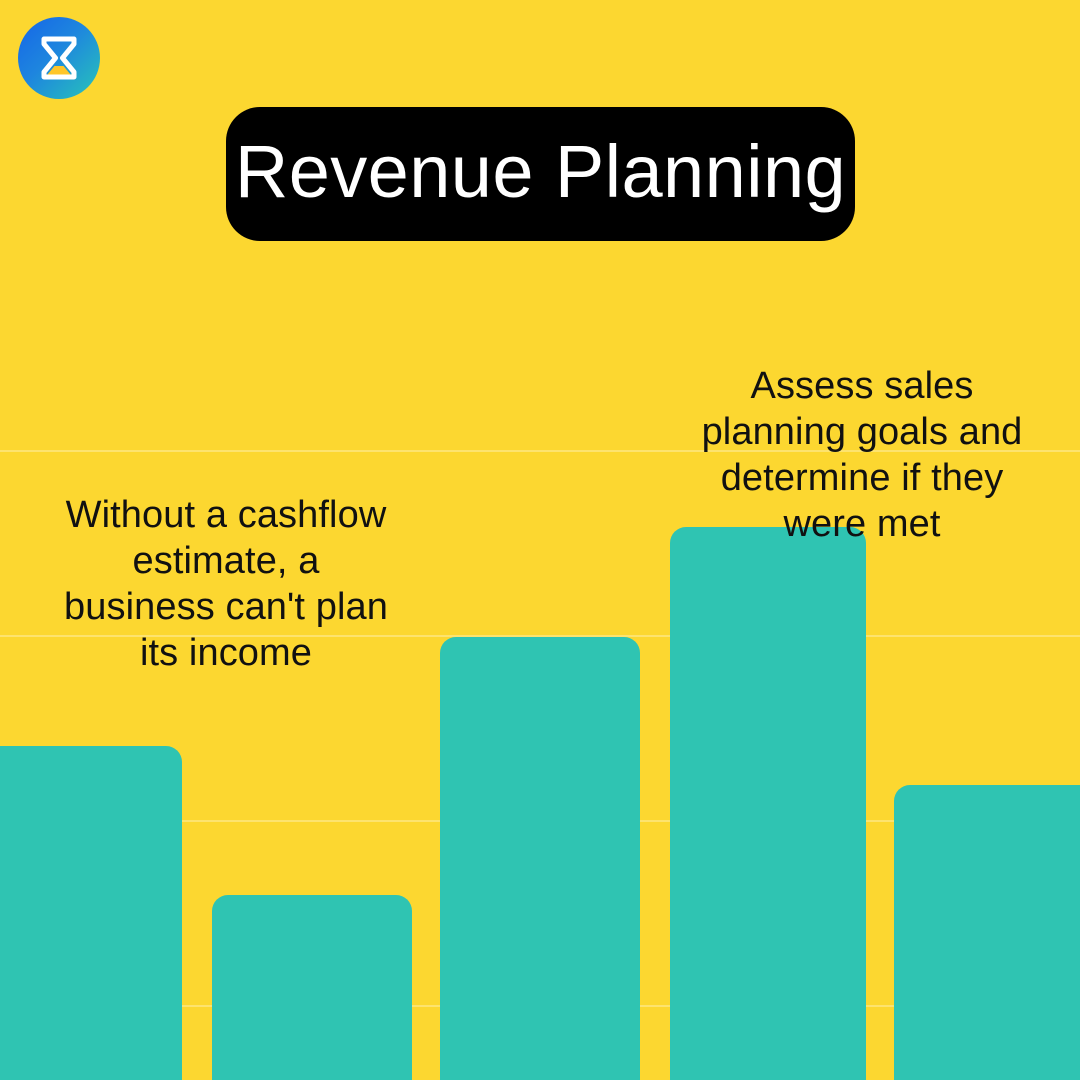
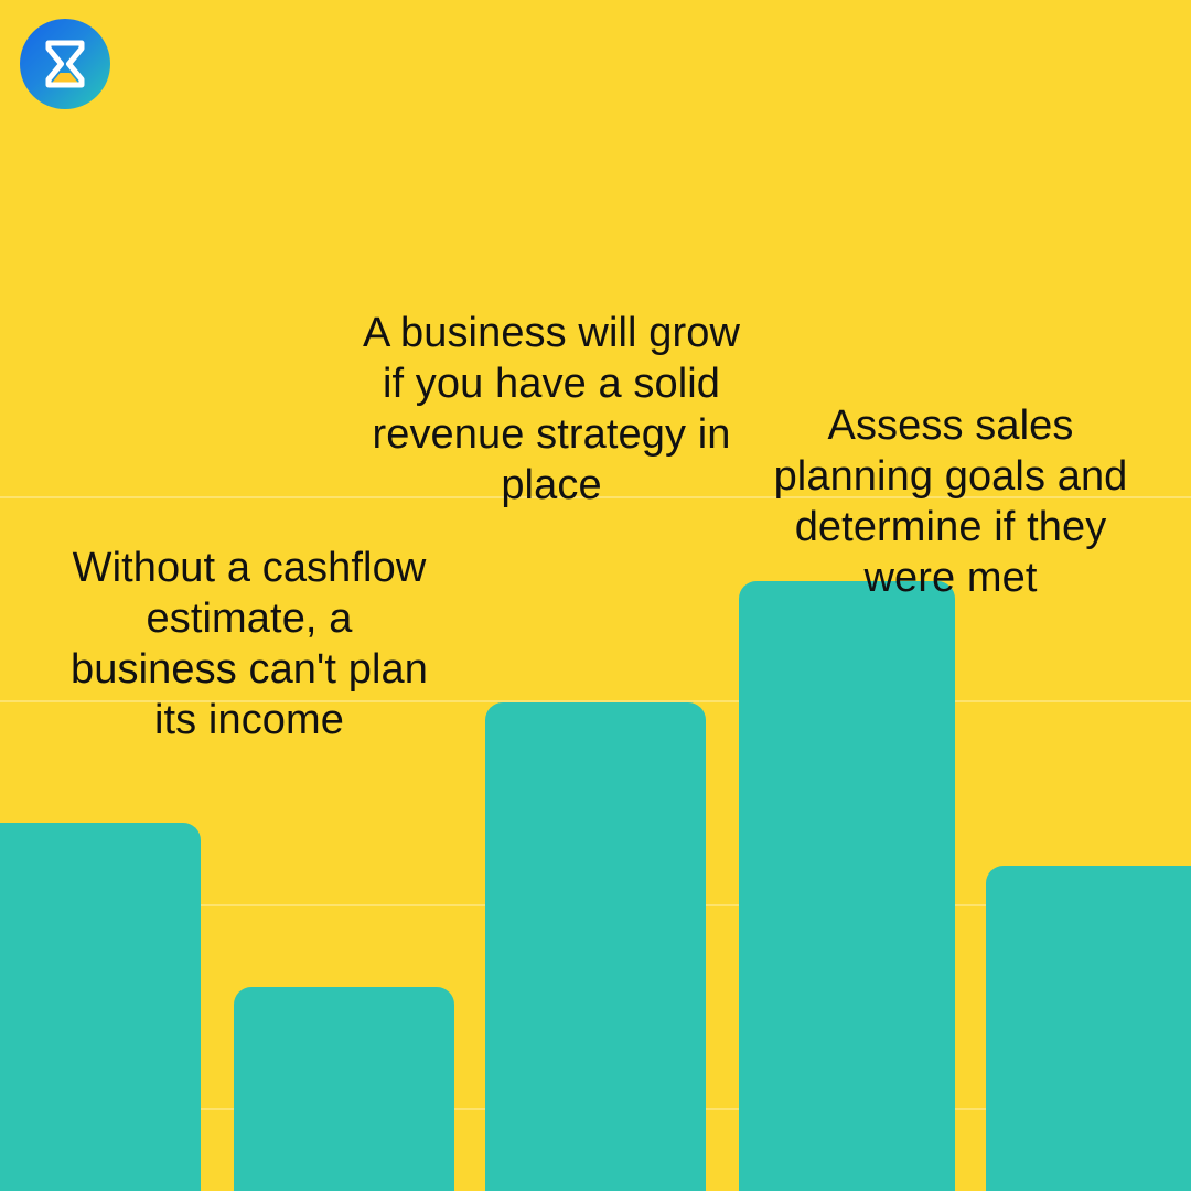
- Revenue Planning
  Without a cashflow estimate, a business can't plan its income
+ A business will grow if you have a solid revenue strategy in place
  Assess sales planning goals and determine if they were met
